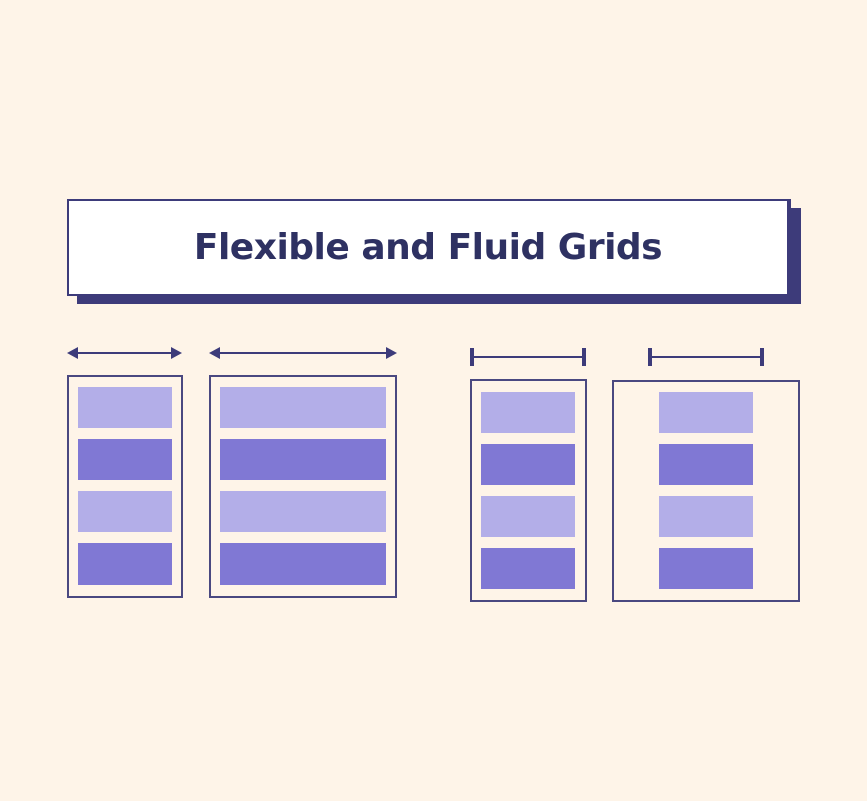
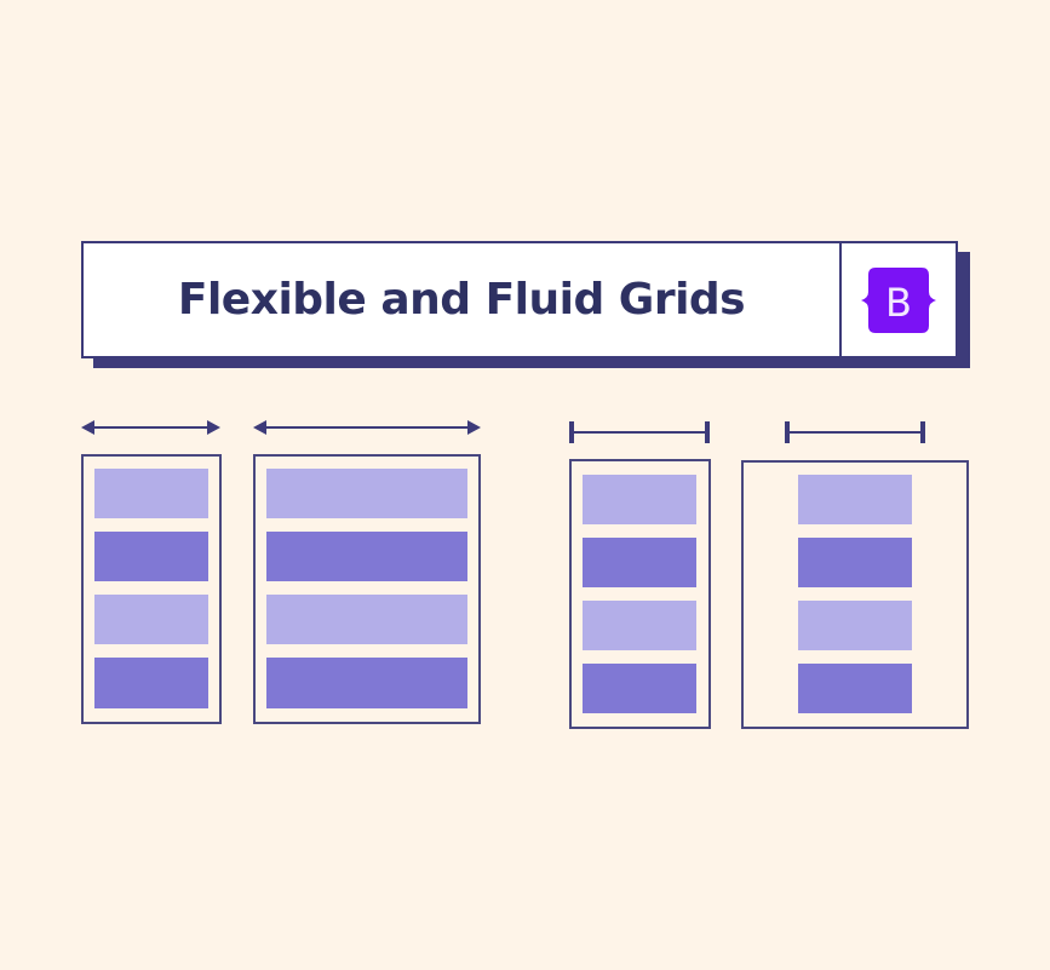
  Flexible and Fluid Grids
+ B
